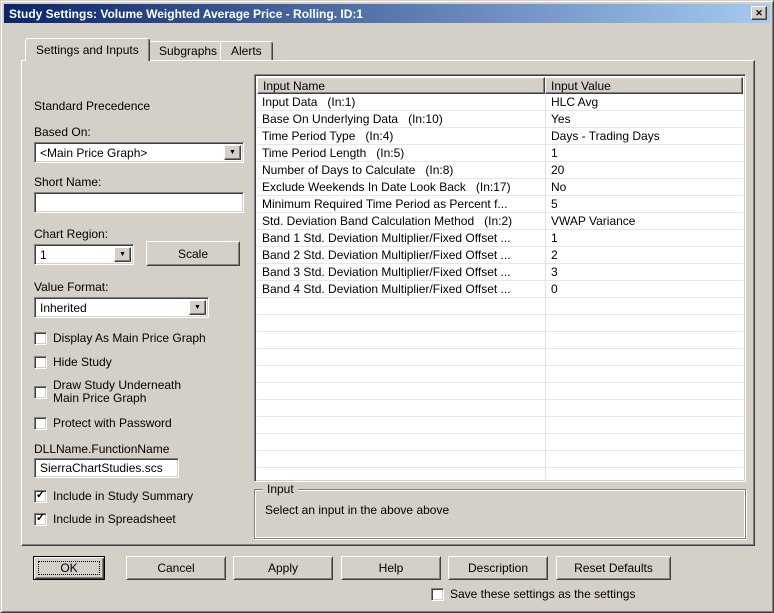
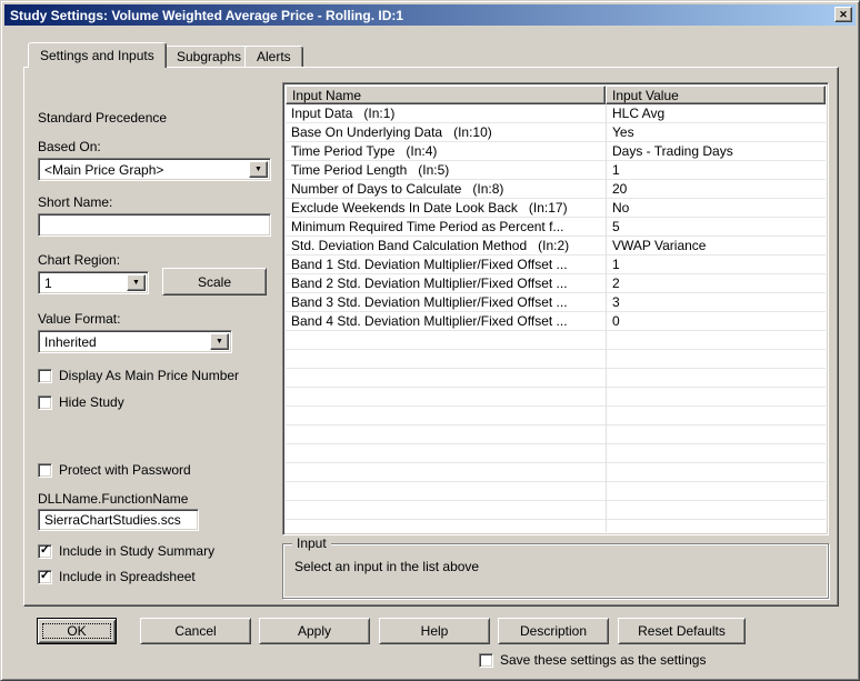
  Study Settings: Volume Weighted Average Price - Rolling. ID:1
  ✕
  Settings and Inputs
  Subgraphs
  Alerts
  Standard Precedence
  Based On:
  <Main Price Graph>
  Short Name:
  Chart Region:
  1
  Scale
  Value Format:
  Inherited
- Display As Main Price Graph
+ Display As Main Price Number
  Hide Study
- Draw Study Underneath Main Price Graph
  Protect with Password
  DLLName.FunctionName
  SierraChartStudies.scs
  ✓
  Include in Study Summary
  ✓
  Include in Spreadsheet
  Input Name
  Input Value
  Input Data (In:1)
  HLC Avg
  Base On Underlying Data (In:10)
  Yes
  Time Period Type (In:4)
  Days - Trading Days
  Time Period Length (In:5)
  1
  Number of Days to Calculate (In:8)
  20
  Exclude Weekends In Date Look Back (In:17)
  No
  Minimum Required Time Period as Percent f...
  5
  Std. Deviation Band Calculation Method (In:2)
  VWAP Variance
  Band 1 Std. Deviation Multiplier/Fixed Offset ...
  1
  Band 2 Std. Deviation Multiplier/Fixed Offset ...
  2
  Band 3 Std. Deviation Multiplier/Fixed Offset ...
  3
  Band 4 Std. Deviation Multiplier/Fixed Offset ...
  0
  Input
- Select an input in the above above
+ Select an input in the list above
  OK
  Cancel
  Apply
  Help
  Description
  Reset Defaults
  Save these settings as the settings
